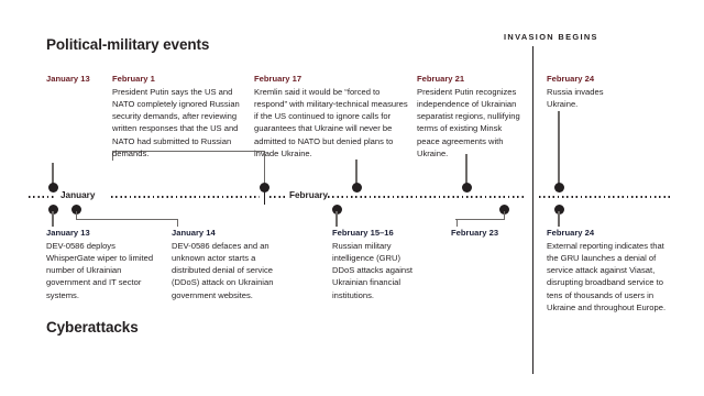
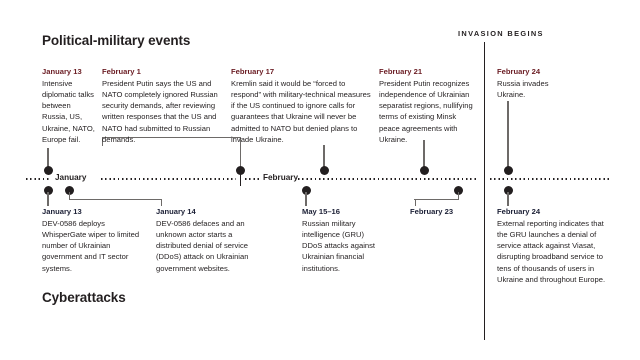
  Political-military events
  Cyberattacks
  INVASION BEGINS
  January
  February
  January 13
+ Intensive diplomatic talks between Russia, US, Ukraine, NATO, Europe fail.
  February 1
  President Putin says the US and NATO completely ignored Russian security demands, after reviewing written responses that the US and NATO had submitted to Russian demands.
  February 17
  Kremlin said it would be “forced to respond” with military-technical measures if the US continued to ignore calls for guarantees that Ukraine will never be admitted to NATO but denied plans to invade Ukraine.
  February 21
  President Putin recognizes independence of Ukrainian separatist regions, nullifying terms of existing Minsk peace agreements with Ukraine.
  February 24
  Russia invades Ukraine.
  January 13
  DEV-0586 deploys WhisperGate wiper to limited number of Ukrainian government and IT sector systems.
  January 14
  DEV-0586 defaces and an unknown actor starts a distributed denial of service (DDoS) attack on Ukrainian government websites.
- February 15–16
+ May 15–16
  Russian military intelligence (GRU) DDoS attacks against Ukrainian financial institutions.
  February 23
  February 24
  External reporting indicates that the GRU launches a denial of service attack against Viasat, disrupting broadband service to tens of thousands of users in Ukraine and throughout Europe.
